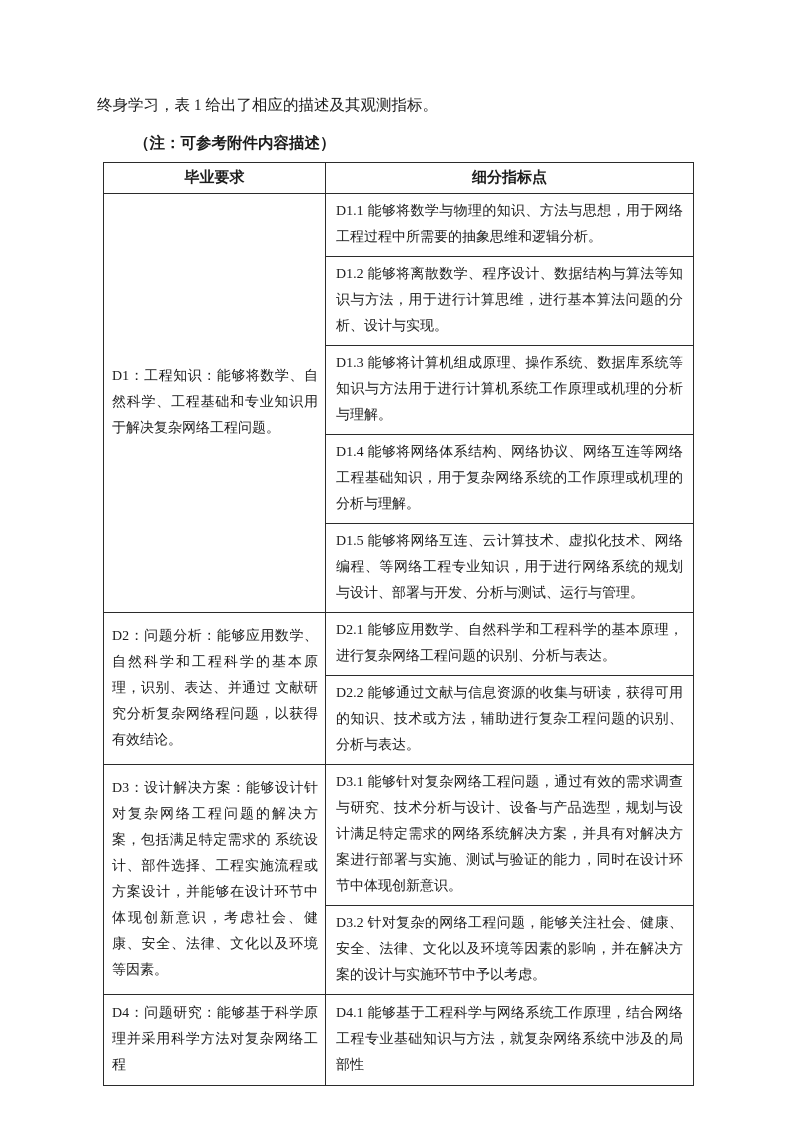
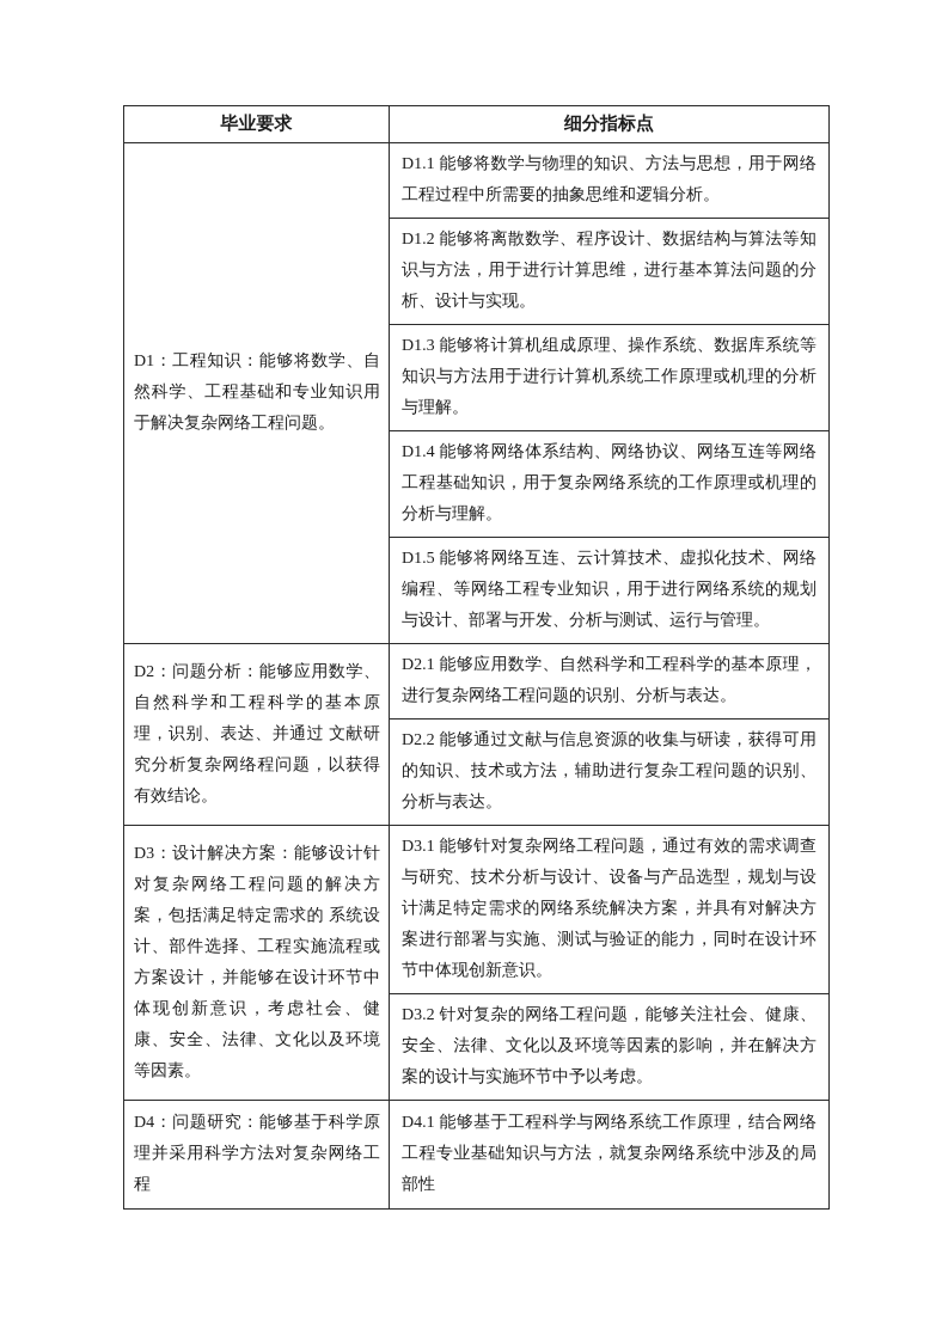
- 终身学习，表 1 给出了相应的描述及其观测指标。
- （注：可参考附件内容描述）
  毕业要求	细分指标点
  D1：工程知识：能够将数学、自然科学、工程基础和专业知识用于解决复杂网络工程问题。	D1.1 能够将数学与物理的知识、方法与思想，用于网络工程过程中所需要的抽象思维和逻辑分析。
  D1.2 能够将离散数学、程序设计、数据结构与算法等知识与方法，用于进行计算思维，进行基本算法问题的分析、设计与实现。
  D1.3 能够将计算机组成原理、操作系统、数据库系统等知识与方法用于进行计算机系统工作原理或机理的分析与理解。
  D1.4 能够将网络体系结构、网络协议、网络互连等网络工程基础知识，用于复杂网络系统的工作原理或机理的分析与理解。
  D1.5 能够将网络互连、云计算技术、虚拟化技术、网络编程、等网络工程专业知识，用于进行网络系统的规划与设计、部署与开发、分析与测试、运行与管理。
  D2：问题分析：能够应用数学、自然科学和工程科学的基本原理，识别、表达、并通过 文献研究分析复杂网络程问题，以获得有效结论。	D2.1 能够应用数学、自然科学和工程科学的基本原理，进行复杂网络工程问题的识别、分析与表达。
  D2.2 能够通过文献与信息资源的收集与研读，获得可用的知识、技术或方法，辅助进行复杂工程问题的识别、分析与表达。
  D3：设计解决方案：能够设计针对复杂网络工程问题的解决方案，包括满足特定需求的 系统设计、部件选择、工程实施流程或方案设计，并能够在设计环节中体现创新意识，考虑社会、健康、安全、法律、文化以及环境等因素。	D3.1 能够针对复杂网络工程问题，通过有效的需求调查与研究、技术分析与设计、设备与产品选型，规划与设计满足特定需求的网络系统解决方案，并具有对解决方案进行部署与实施、测试与验证的能力，同时在设计环节中体现创新意识。
  D3.2 针对复杂的网络工程问题，能够关注社会、健康、安全、法律、文化以及环境等因素的影响，并在解决方案的设计与实施环节中予以考虑。
  D4：问题研究：能够基于科学原理并采用科学方法对复杂网络工程	D4.1 能够基于工程科学与网络系统工作原理，结合网络工程专业基础知识与方法，就复杂网络系统中涉及的局部性
